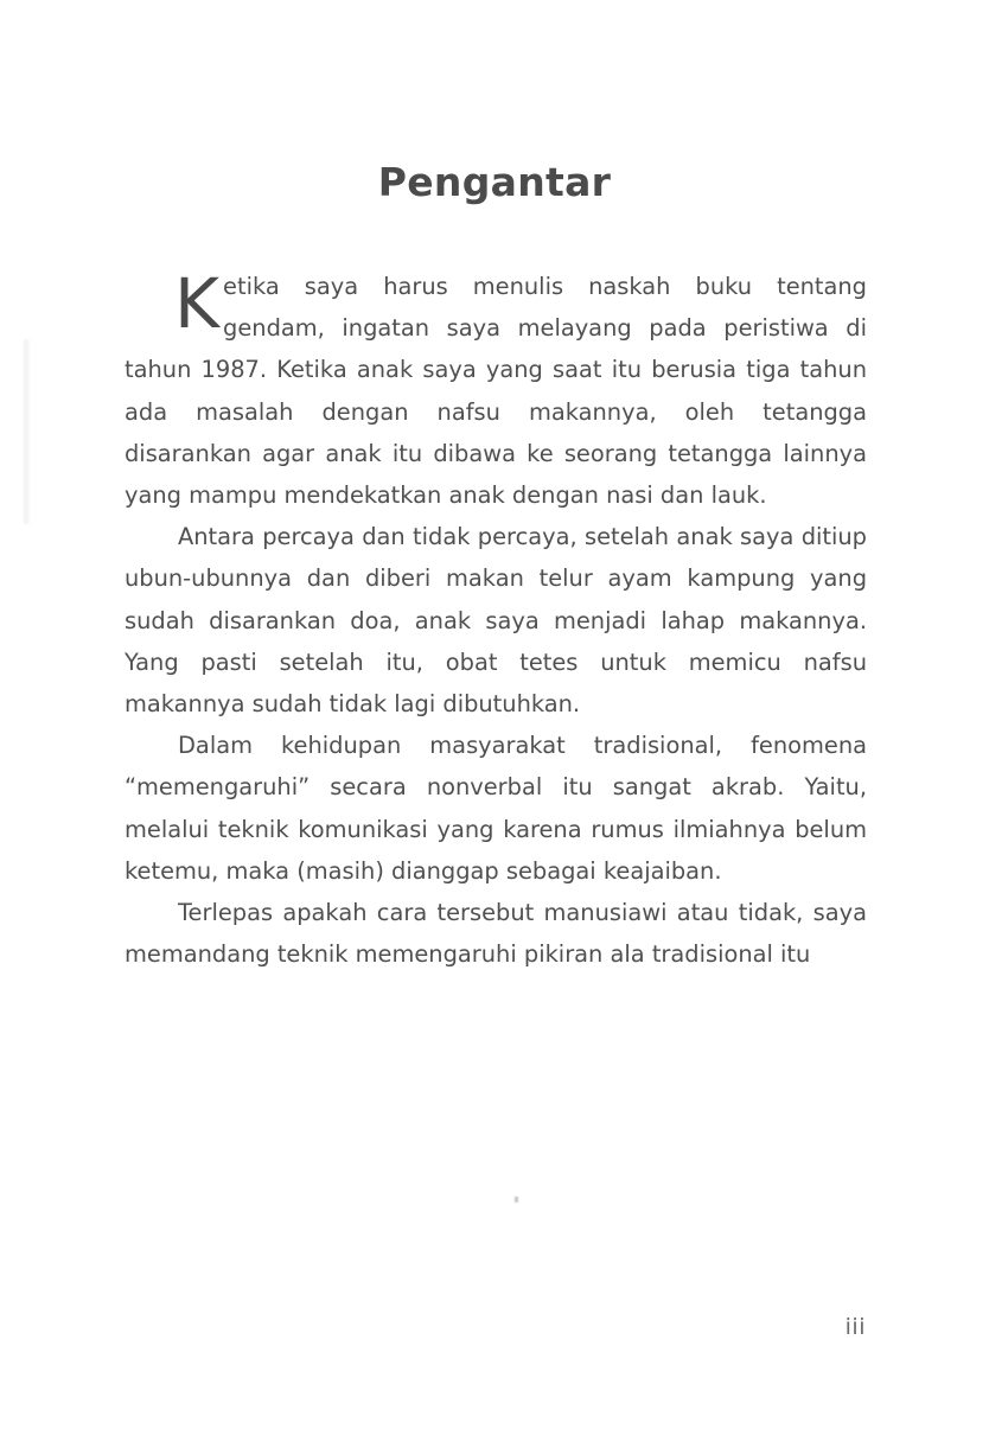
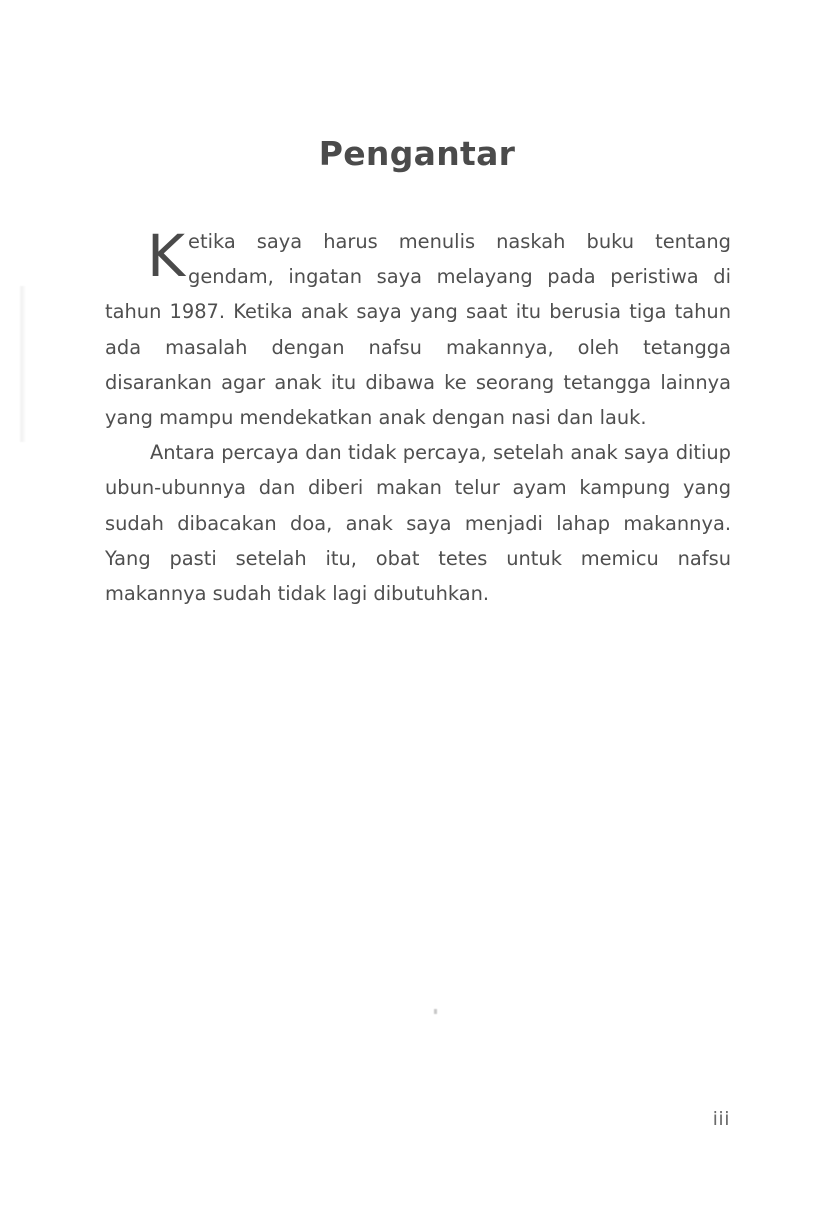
  Pengantar
  Ketika saya harus menulis naskah buku tentang gendam, ingatan saya melayang pada peristiwa di tahun 1987. Ketika anak saya yang saat itu berusia tiga tahun ada masalah dengan nafsu makannya, oleh tetangga disarankan agar anak itu dibawa ke seorang tetangga lainnya yang mampu mendekatkan anak dengan nasi dan lauk.
- Antara percaya dan tidak percaya, setelah anak saya ditiup ubun-ubunnya dan diberi makan telur ayam kampung yang sudah disarankan doa, anak saya menjadi lahap makannya. Yang pasti setelah itu, obat tetes untuk memicu nafsu makannya sudah tidak lagi dibutuhkan.
+ Antara percaya dan tidak percaya, setelah anak saya ditiup ubun-ubunnya dan diberi makan telur ayam kampung yang sudah dibacakan doa, anak saya menjadi lahap makannya. Yang pasti setelah itu, obat tetes untuk memicu nafsu makannya sudah tidak lagi dibutuhkan.
- Dalam kehidupan masyarakat tradisional, fenomena “memengaruhi” secara nonverbal itu sangat akrab. Yaitu, melalui teknik komunikasi yang karena rumus ilmiahnya belum ketemu, maka (masih) dianggap sebagai keajaiban.
- Terlepas apakah cara tersebut manusiawi atau tidak, saya memandang teknik memengaruhi pikiran ala tradisional itu
  iii
